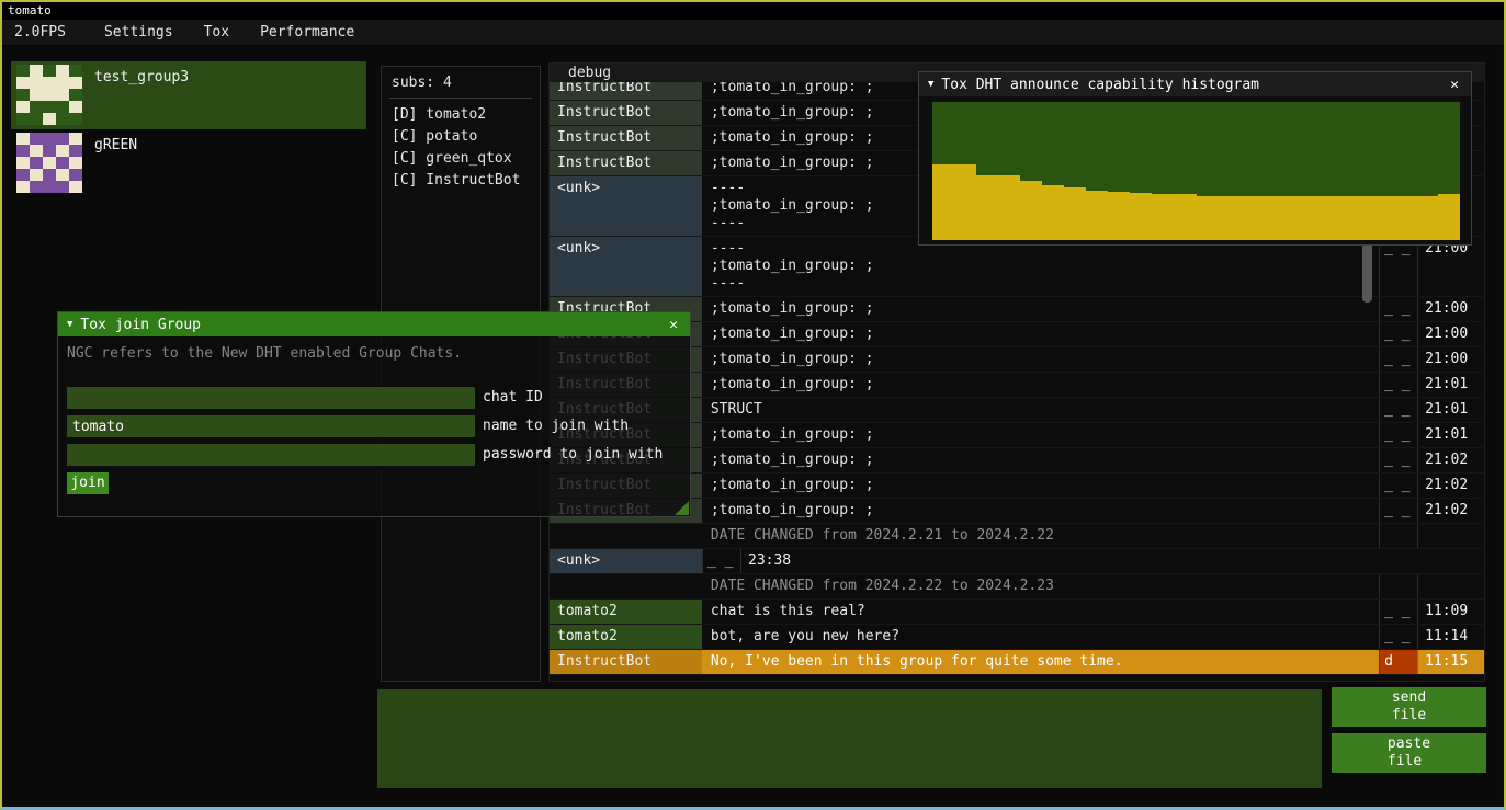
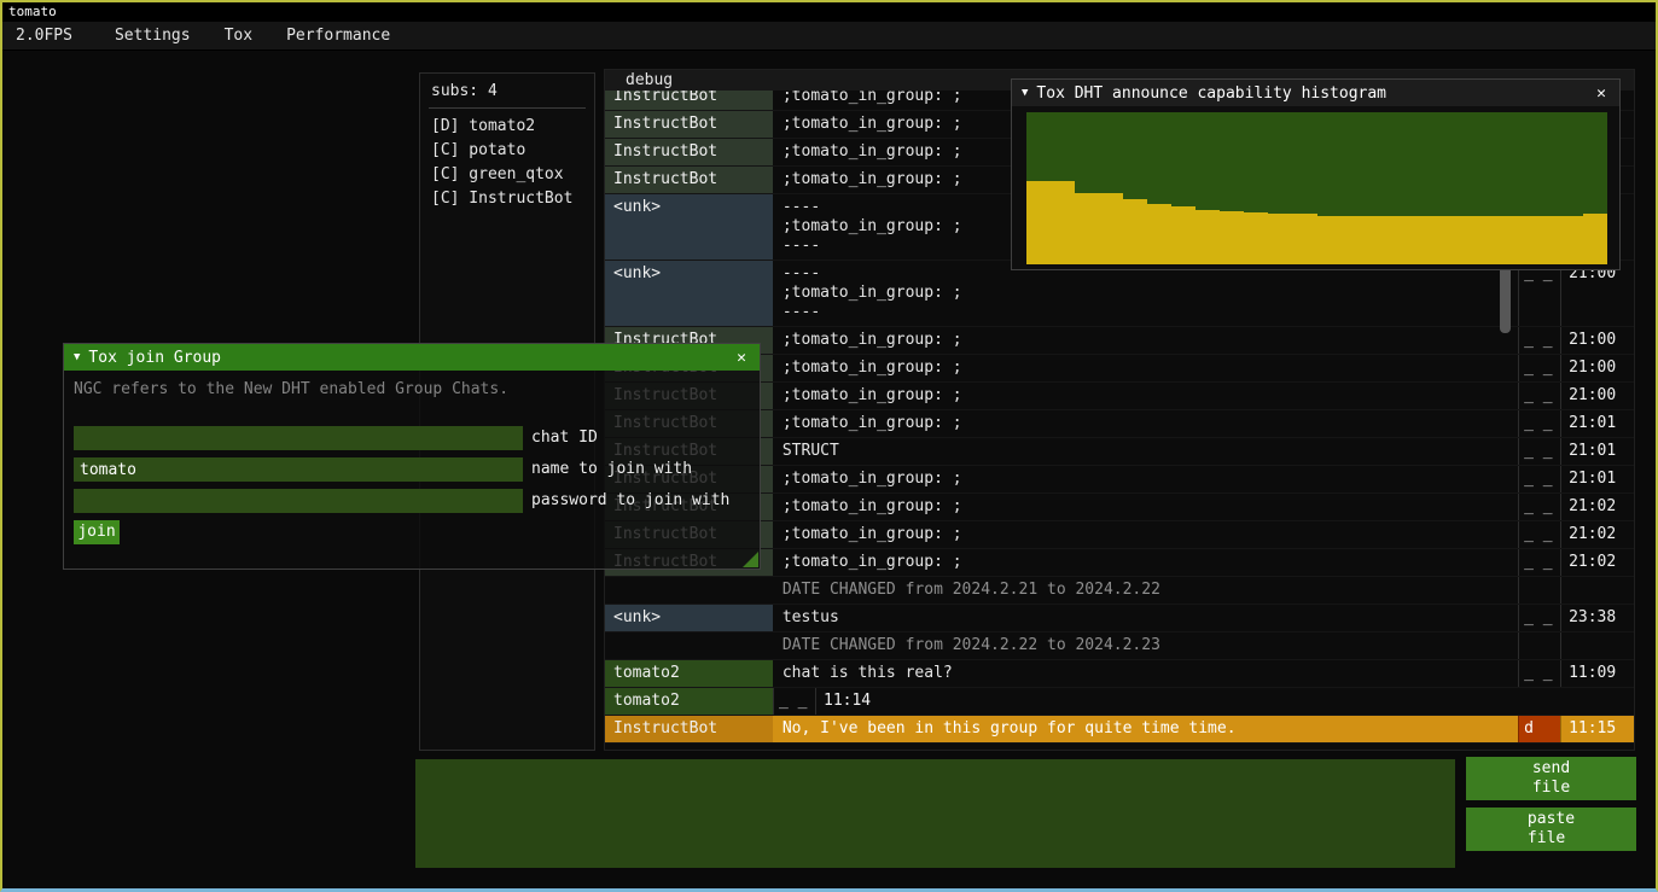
  tomato
  2.0FPS
  Settings
  Tox
  Performance
- test_group3
- gREEN
  subs: 4
  [D] tomato2
  [C] potato
  [C] green_qtox
  [C] InstructBot
  debug
  InstructBot
  ;tomato_in_group: ;
  InstructBot
  ;tomato_in_group: ;
  InstructBot
  ;tomato_in_group: ;
  InstructBot
  ;tomato_in_group: ;
  <unk>
  ----
  ;tomato_in_group: ;
  ----
  <unk>
  ----
  ;tomato_in_group: ;
  ----
  _ _
  21:00
  InstructBot
  ;tomato_in_group: ;
  _ _
  21:00
  ;tomato_in_group: ;
  _ _
  21:00
  InstructBot
  ;tomato_in_group: ;
  _ _
  21:00
  InstructBot
  ;tomato_in_group: ;
  _ _
  21:01
  InstructBot
  STRUCT
  _ _
  21:01
  InstructBot
  ;tomato_in_group: ;
  _ _
  21:01
  InstructBot
  ;tomato_in_group: ;
  _ _
  21:02
  InstructBot
  ;tomato_in_group: ;
  _ _
  21:02
  InstructBot
  ;tomato_in_group: ;
  _ _
  21:02
  DATE CHANGED from 2024.2.21 to 2024.2.22
  <unk>
+ testus
  _ _
  23:38
  DATE CHANGED from 2024.2.22 to 2024.2.23
  tomato2
  chat is this real?
  _ _
  11:09
  tomato2
- bot, are you new here?
  _ _
  11:14
  InstructBot
- No, I've been in this group for quite some time.
+ No, I've been in this group for quite time time.
  d
  11:15
  send
  file
  paste
  file
  ▼
  Tox DHT announce capability histogram
  ✕
  ▼
  Tox join Group
  ✕
  NGC refers to the New DHT enabled Group Chats.
  chat ID
  tomato
  name to join with
  password to join with
  join
